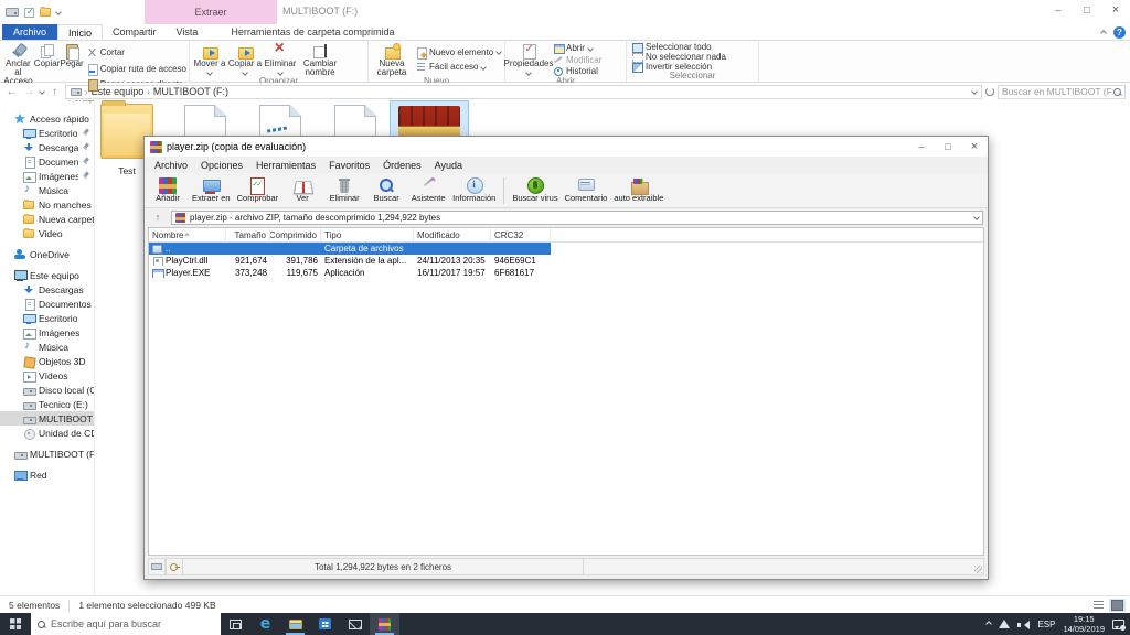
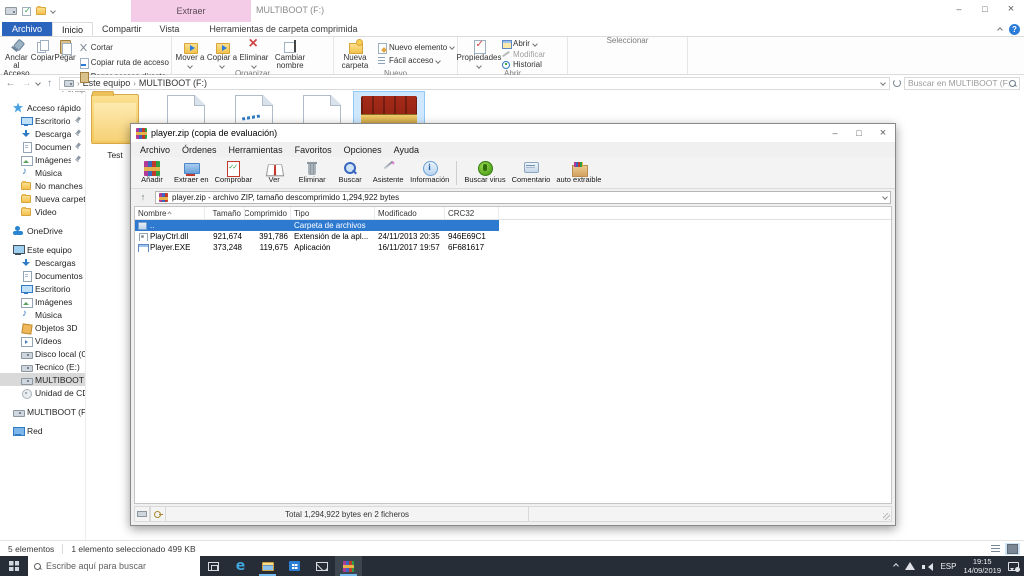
  Extraer
  MULTIBOOT (F:)
  Archivo
  Inicio
  Compartir
  Vista
  Herramientas de carpeta comprimida
  Anclar al Acceso
  Copiar
  Pegar
  Cortar
  Copiar ruta de acceso
  Mover a
  Copiar a
  Eliminar
  Cambiar nombre
  Organizar
  Nueva carpeta
  Nuevo elemento
  Fácil acceso
  Nuevo
  Propiedades
  Abrir
  Modificar
  Historial
  Abrir
- Seleccionar todo
- No seleccionar nada
- Invertir selección
  Seleccionar
  ←
  →
  ↑
  ›
  Este equipo
  ›
  MULTIBOOT (F:)
  Buscar en MULTIBOOT (F
  Acceso rápido
  Escritorio
  Descarga
  Documen
  Imágenes
  Música
  Nueva carpet
  Video
  OneDrive
  Este equipo
  Descargas
  Documentos
  Escritorio
  Imágenes
  Música
  Objetos 3D
  Vídeos
  Disco local (C
  Tecnico (E:)
  MULTIBOOT (F
  Red
  Test
  5 elementos
  1 elemento seleccionado
  499 KB
  player.zip (copia de evaluación)
  Archivo
- Opciones
+ Órdenes
  Herramientas
  Favoritos
- Órdenes
+ Opciones
  Ayuda
  Añadir
  Extraer en
  Comprobar
  Ver
  Eliminar
  Buscar
  Asistente
  Información
  Buscar virus
  Comentario
  auto extraible
  player.zip - archivo ZIP, tamaño descomprimido 1,294,922 bytes
  Nombre
  Tamaño
  Comprimido
  Tipo
  Modificado
  CRC32
  ..
  Carpeta de archivos
  PlayCtrl.dll
  921,674
  391,786
  Extensión de la apl...
  24/11/2013 20:35
  946E69C1
  Player.EXE
  373,248
  119,675
  Aplicación
  16/11/2017 19:57
  6F681617
  Total 1,294,922 bytes en 2 ficheros
  Escribe aquí para buscar
  e
  ESP
  19:15
  14/09/2019
